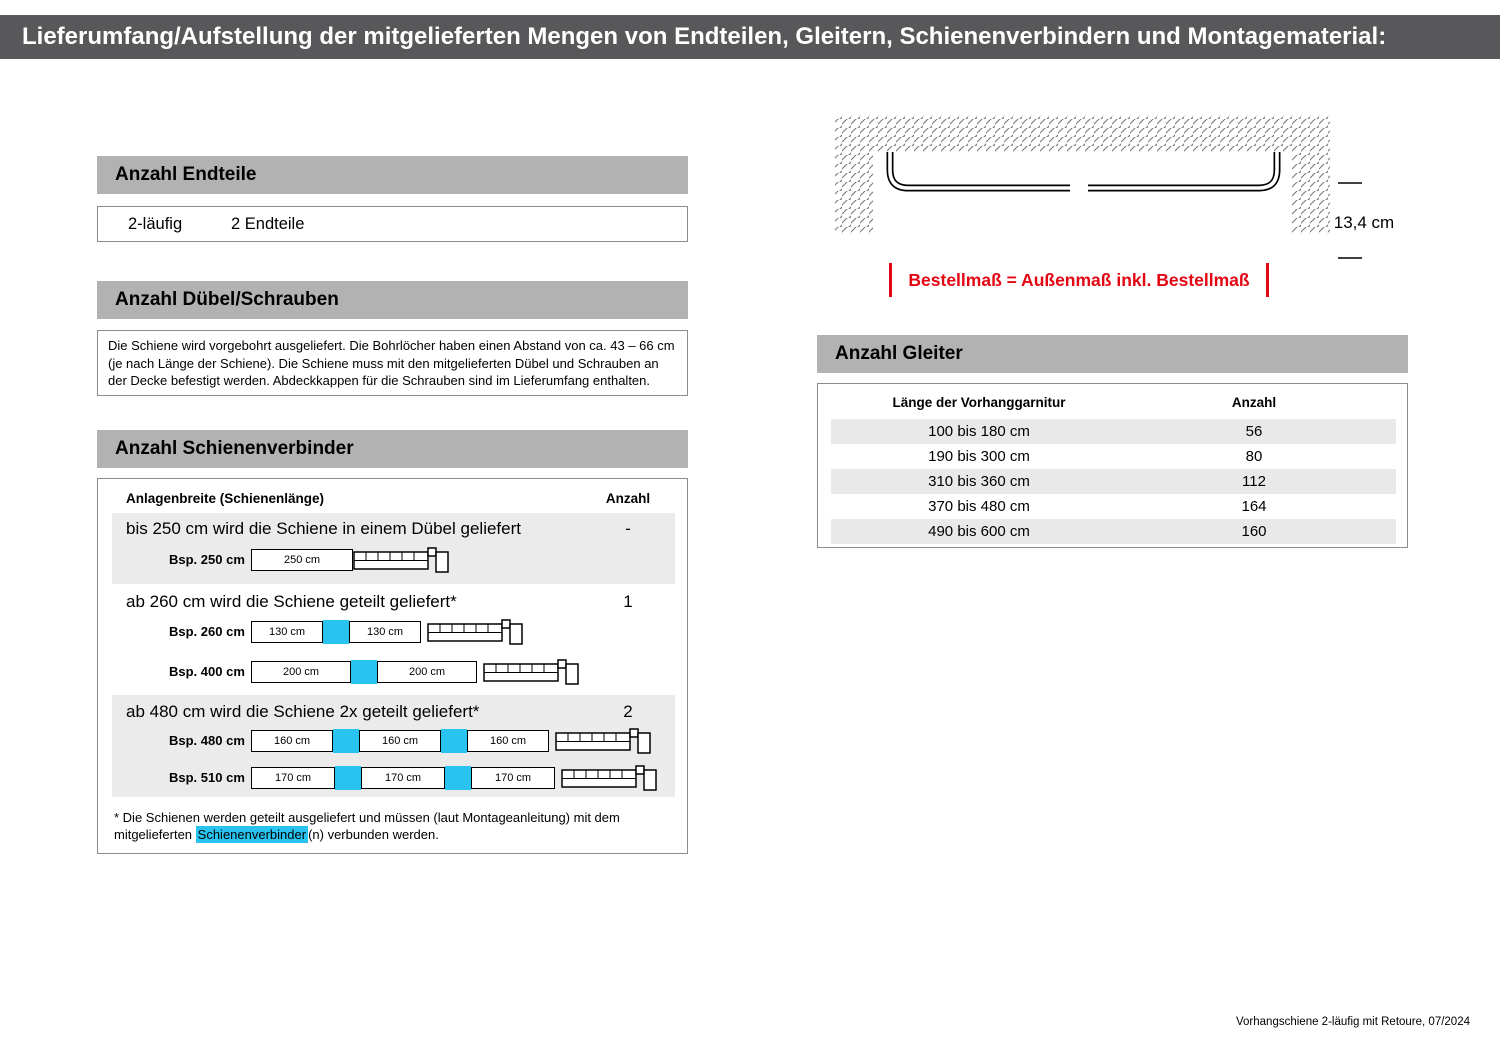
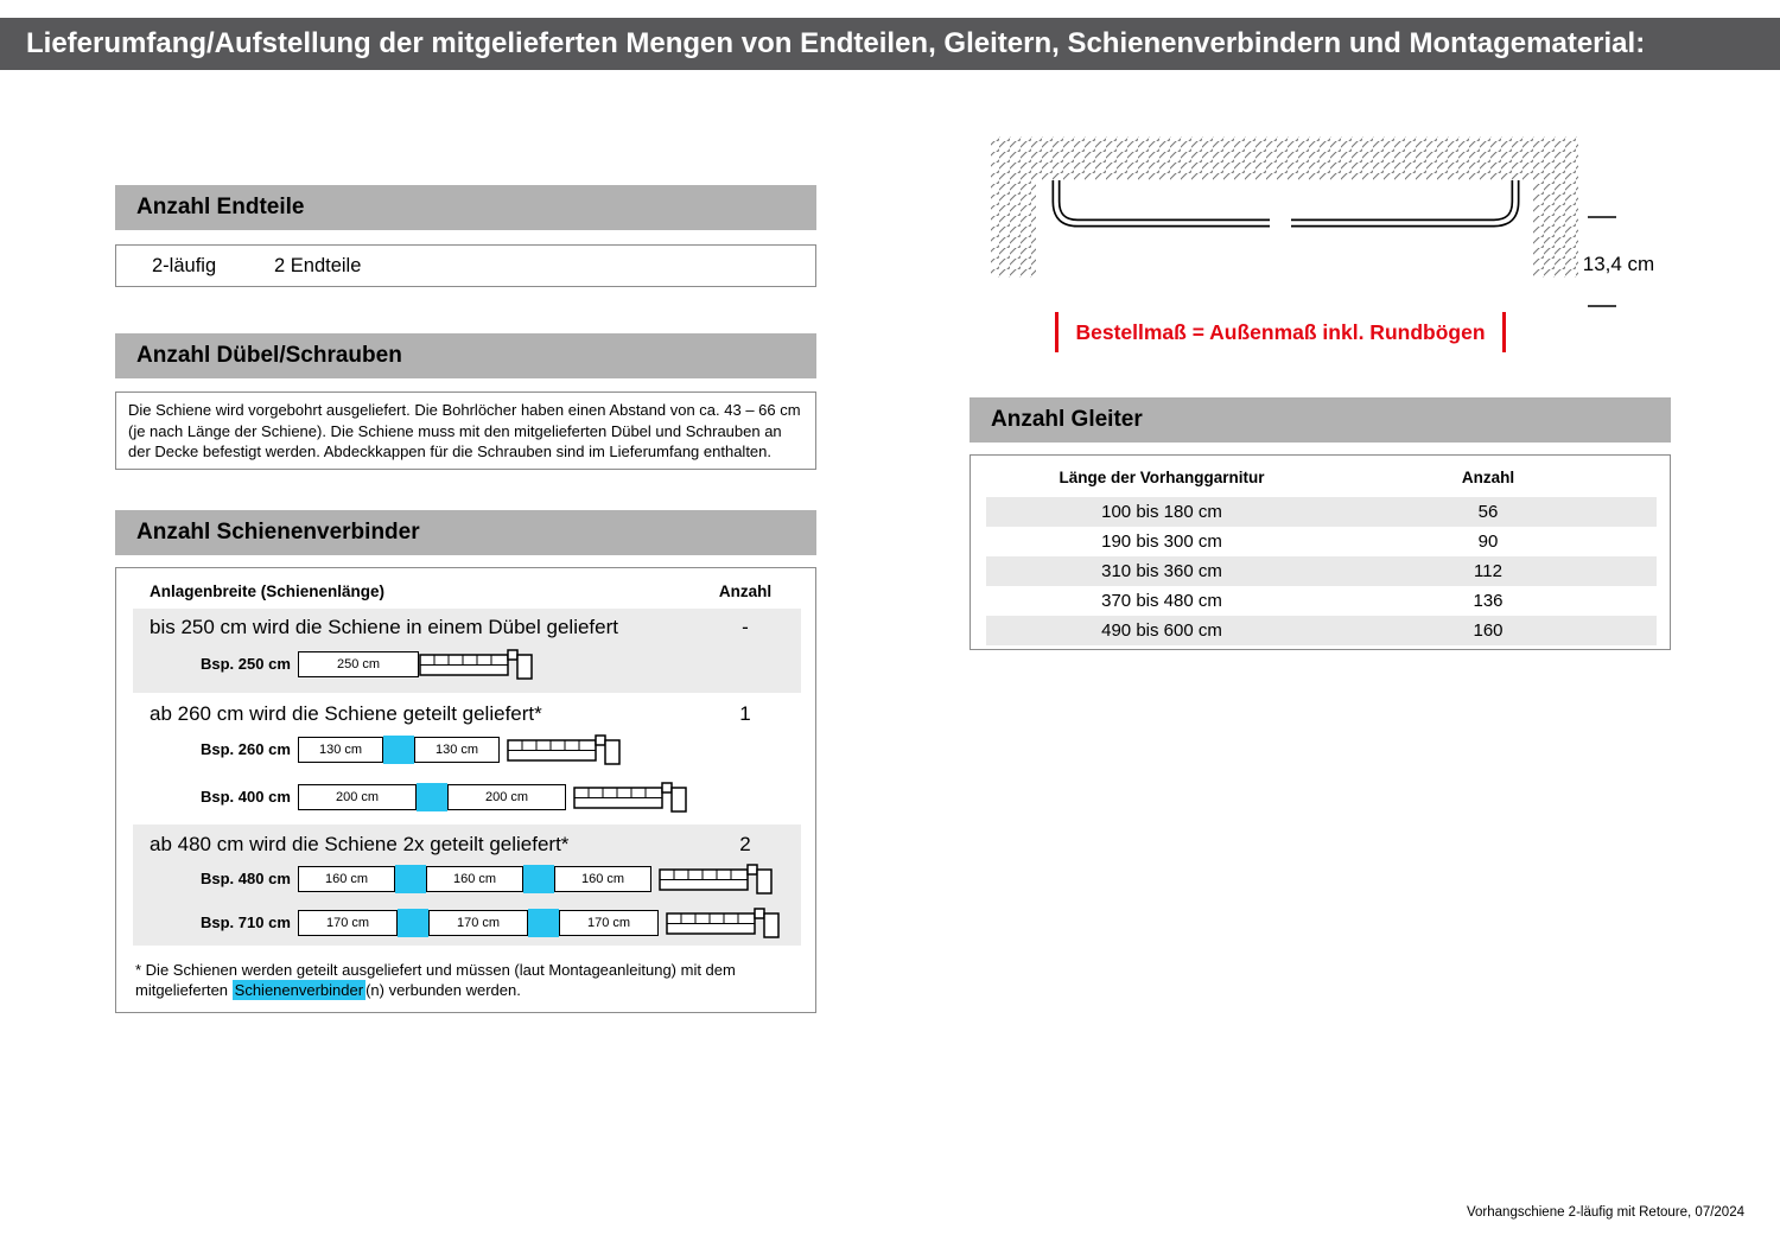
  Lieferumfang/Aufstellung der mitgelieferten Mengen von Endteilen, Gleitern, Schienenverbindern und Montagematerial:
  Anzahl Endteile
  2-läufig
  2 Endteile
  Anzahl Dübel/Schrauben
  Die Schiene wird vorgebohrt ausgeliefert. Die Bohrlöcher haben einen Abstand von ca. 43 – 66 cm (je nach Länge der Schiene). Die Schiene muss mit den mitgelieferten Dübel und Schrauben an der Decke befestigt werden. Abdeckkappen für die Schrauben sind im Lieferumfang enthalten.
  Anzahl Schienenverbinder
  Anlagenbreite (Schienenlänge)
  Anzahl
  bis 250 cm wird die Schiene in einem Dübel geliefert
  -
  Bsp. 250 cm
  250 cm
  ab 260 cm wird die Schiene geteilt geliefert*
  1
  Bsp. 260 cm
  130 cm
  130 cm
  Bsp. 400 cm
  200 cm
  200 cm
  ab 480 cm wird die Schiene 2x geteilt geliefert*
  2
  Bsp. 480 cm
  160 cm
  160 cm
  160 cm
- Bsp. 510 cm
+ Bsp. 710 cm
  170 cm
  170 cm
  170 cm
  * Die Schienen werden geteilt ausgeliefert und müssen (laut Montageanleitung) mit dem mitgelieferten Schienenverbinder (n) verbunden werden.
  13,4 cm
- Bestellmaß = Außenmaß inkl. Bestellmaß
+ Bestellmaß = Außenmaß inkl. Rundbögen
  Anzahl Gleiter
  Länge der Vorhanggarnitur
  Anzahl
  100 bis 180 cm
  56
  190 bis 300 cm
- 80
+ 90
  310 bis 360 cm
  112
  370 bis 480 cm
- 164
+ 136
  490 bis 600 cm
  160
  Vorhangschiene 2-läufig mit Retoure, 07/2024
